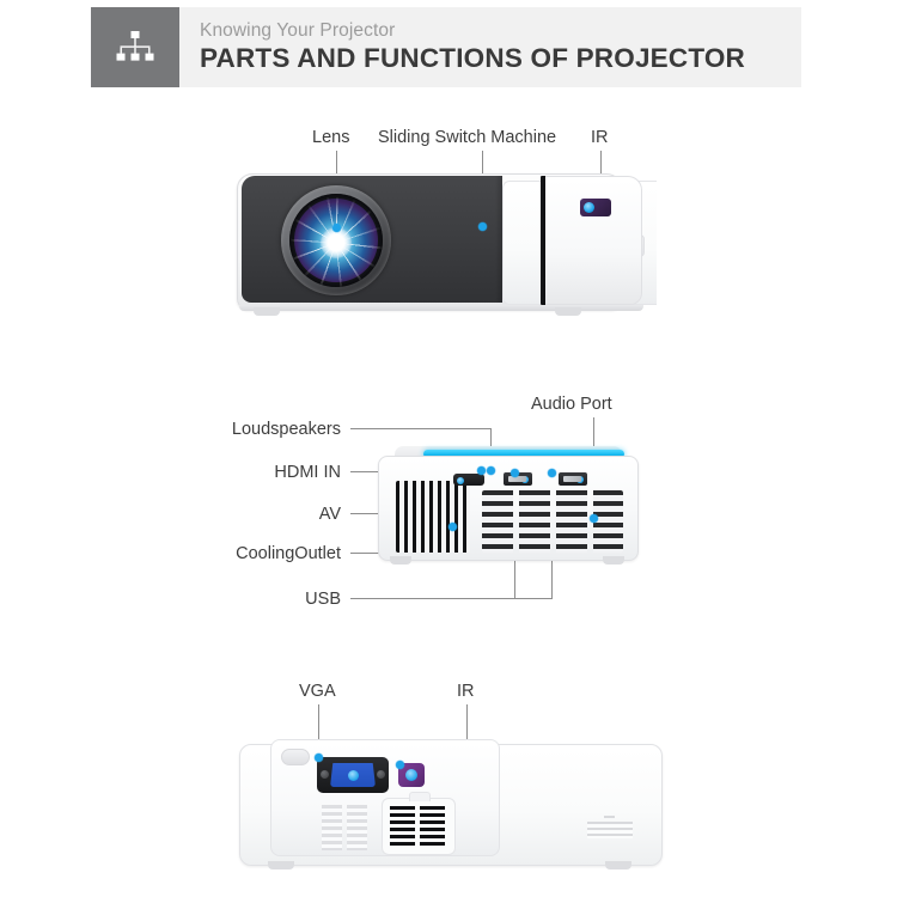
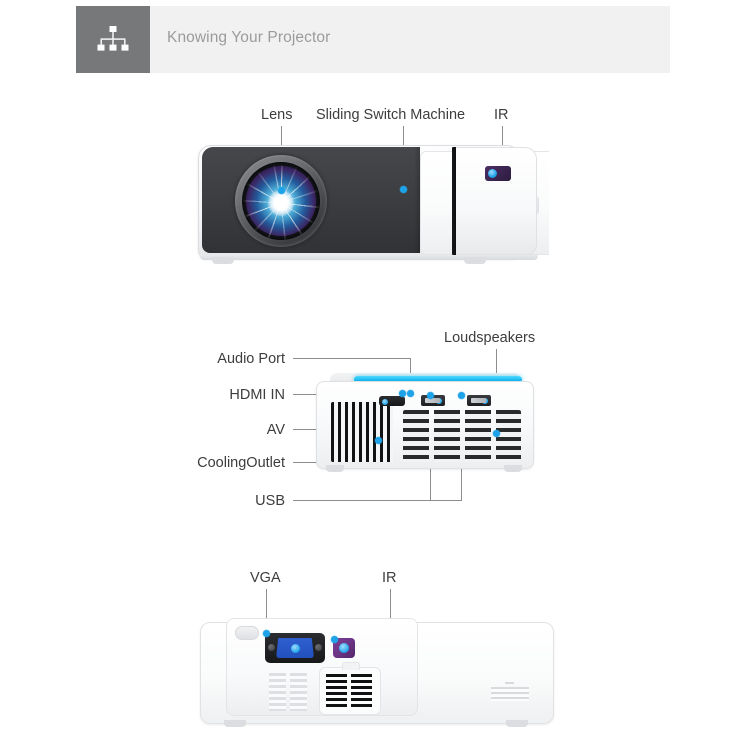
  Knowing Your Projector
- PARTS AND FUNCTIONS OF PROJECTOR
  Lens
  Sliding Switch Machine
  IR
- Loudspeakers
+ Audio Port
  HDMI IN
  AV
  CoolingOutlet
  USB
- Audio Port
+ Loudspeakers
  VGA
  IR
